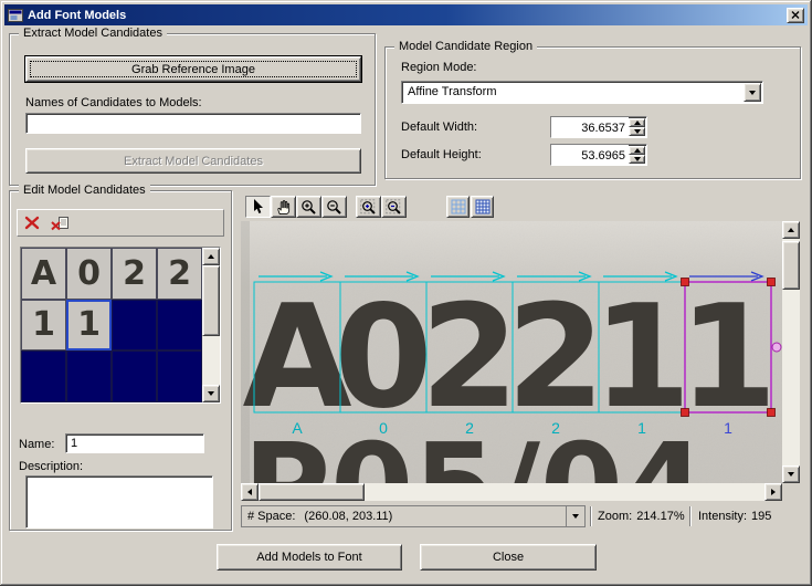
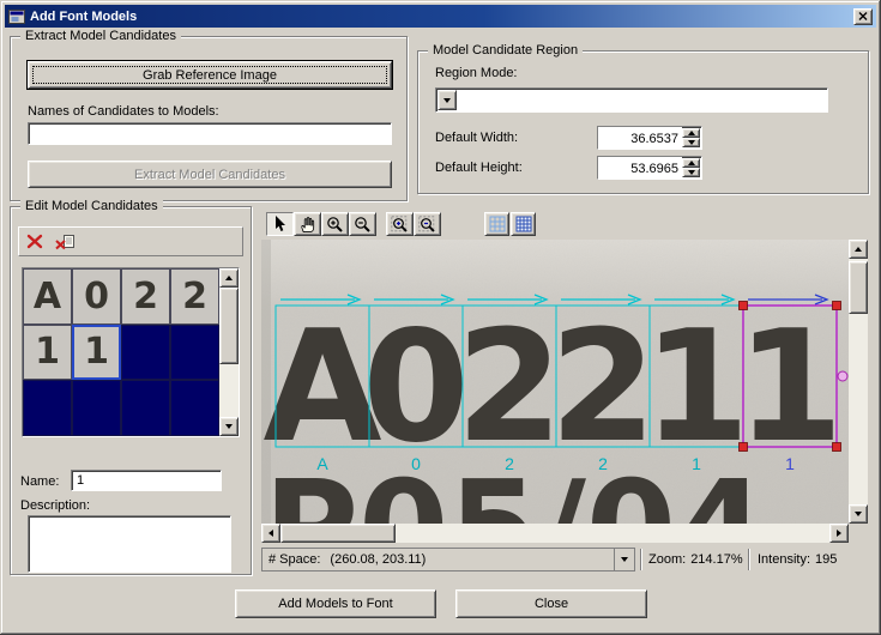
  Add Font Models
  Extract Model Candidates
  Grab Reference Image
  Names of Candidates to Models:
  Extract Model Candidates
  Model Candidate Region
  Region Mode:
- Affine Transform
  Default Width:
  36.6537
  Default Height:
  53.6965
  Edit Model Candidates
  A
  0
  2
  2
  1
  1
  Name:
  1
  Description:
  A
  0
  2
  2
  1
  1
  A
  0
  2
  2
  1
  1
  # Space: (260.08, 203.11)
  Zoom: 214.17%
  Intensity: 195
  Add Models to Font
  Close
